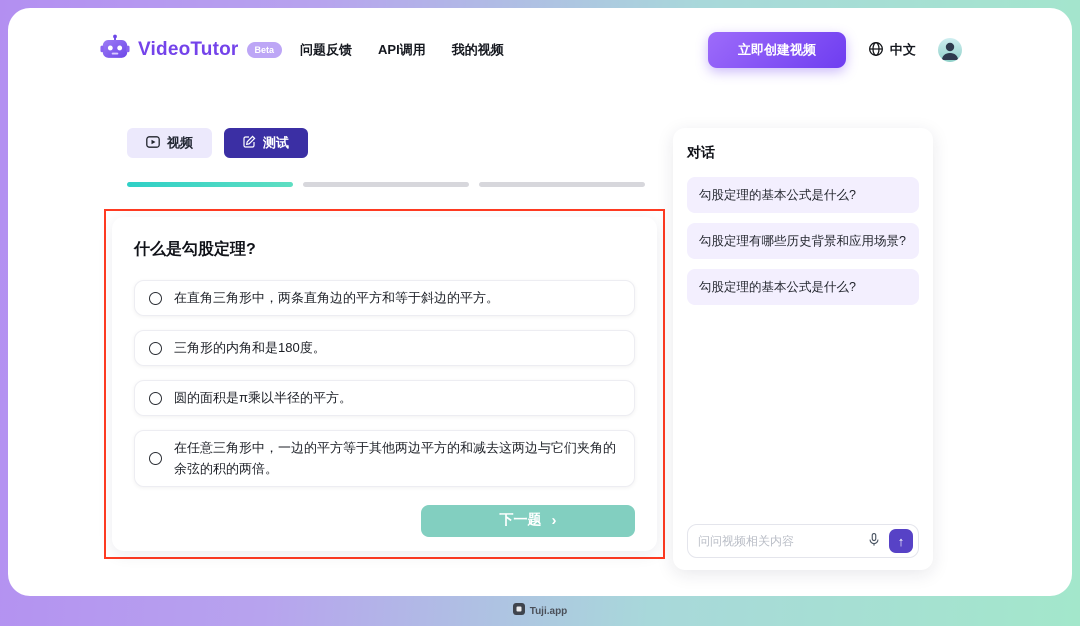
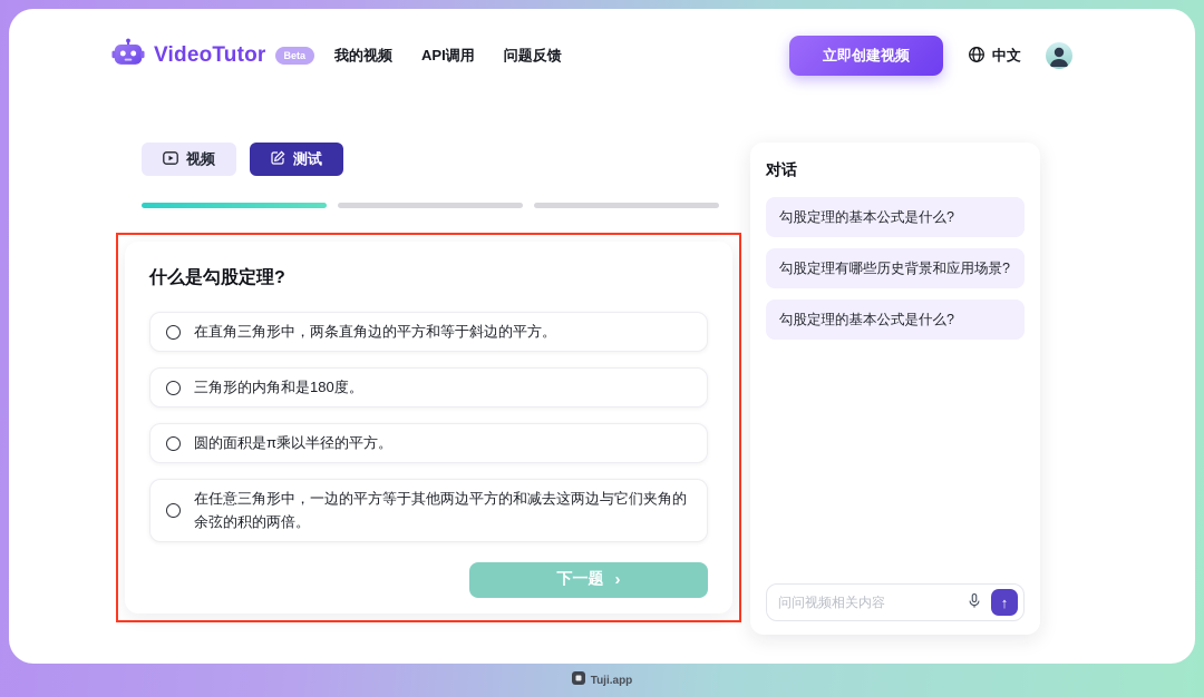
  VideoTutor
  Beta
- 问题反馈
+ 我的视频
  API调用
- 我的视频
+ 问题反馈
  立即创建视频
  中文
  视频
  测试
  什么是勾股定理?
  在直角三角形中，两条直角边的平方和等于斜边的平方。
  三角形的内角和是180度。
  圆的面积是π乘以半径的平方。
  在任意三角形中，一边的平方等于其他两边平方的和减去这两边与它们夹角的余弦的积的两倍。
  下一题
  ›
  对话
  勾股定理的基本公式是什么?
  勾股定理有哪些历史背景和应用场景?
  勾股定理的基本公式是什么?
  问问视频相关内容
  ↑
  Tuji.app
